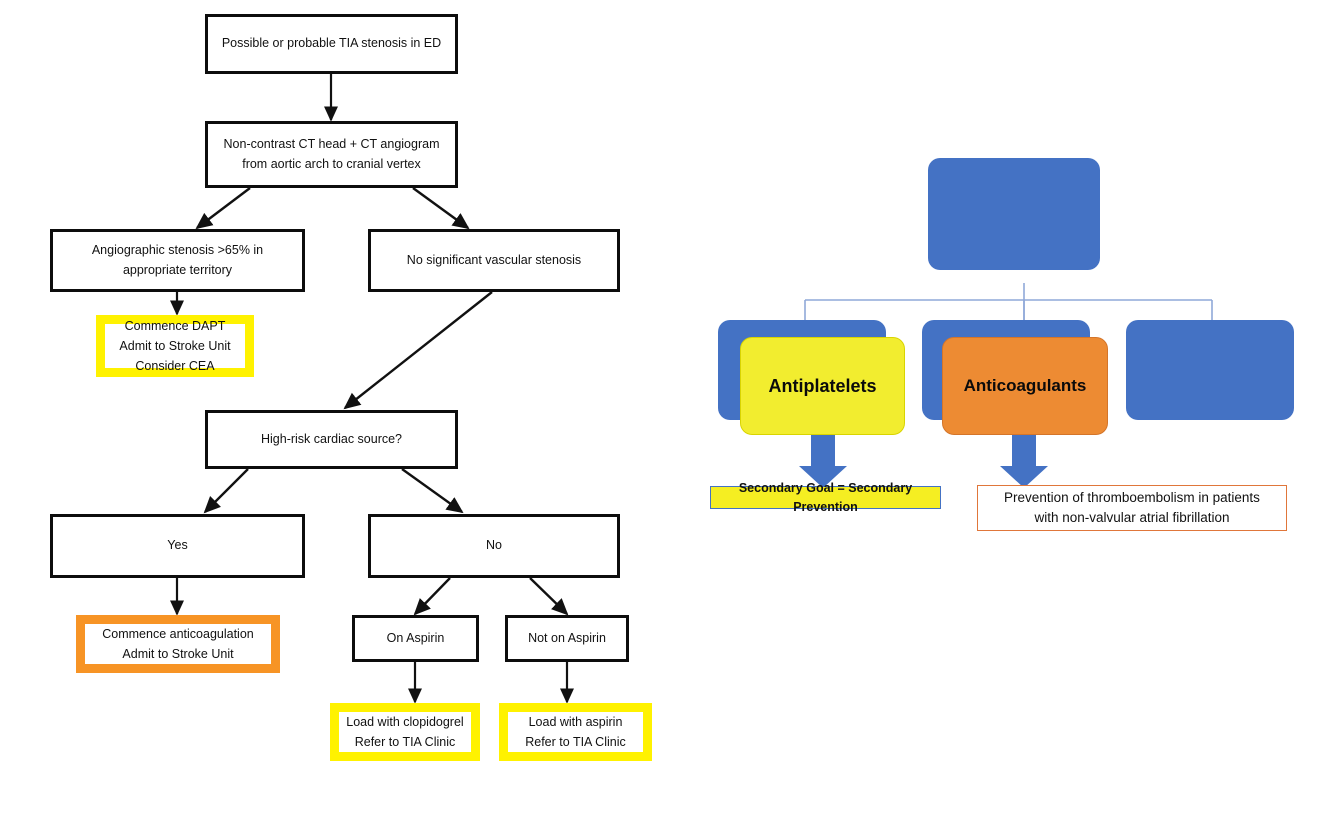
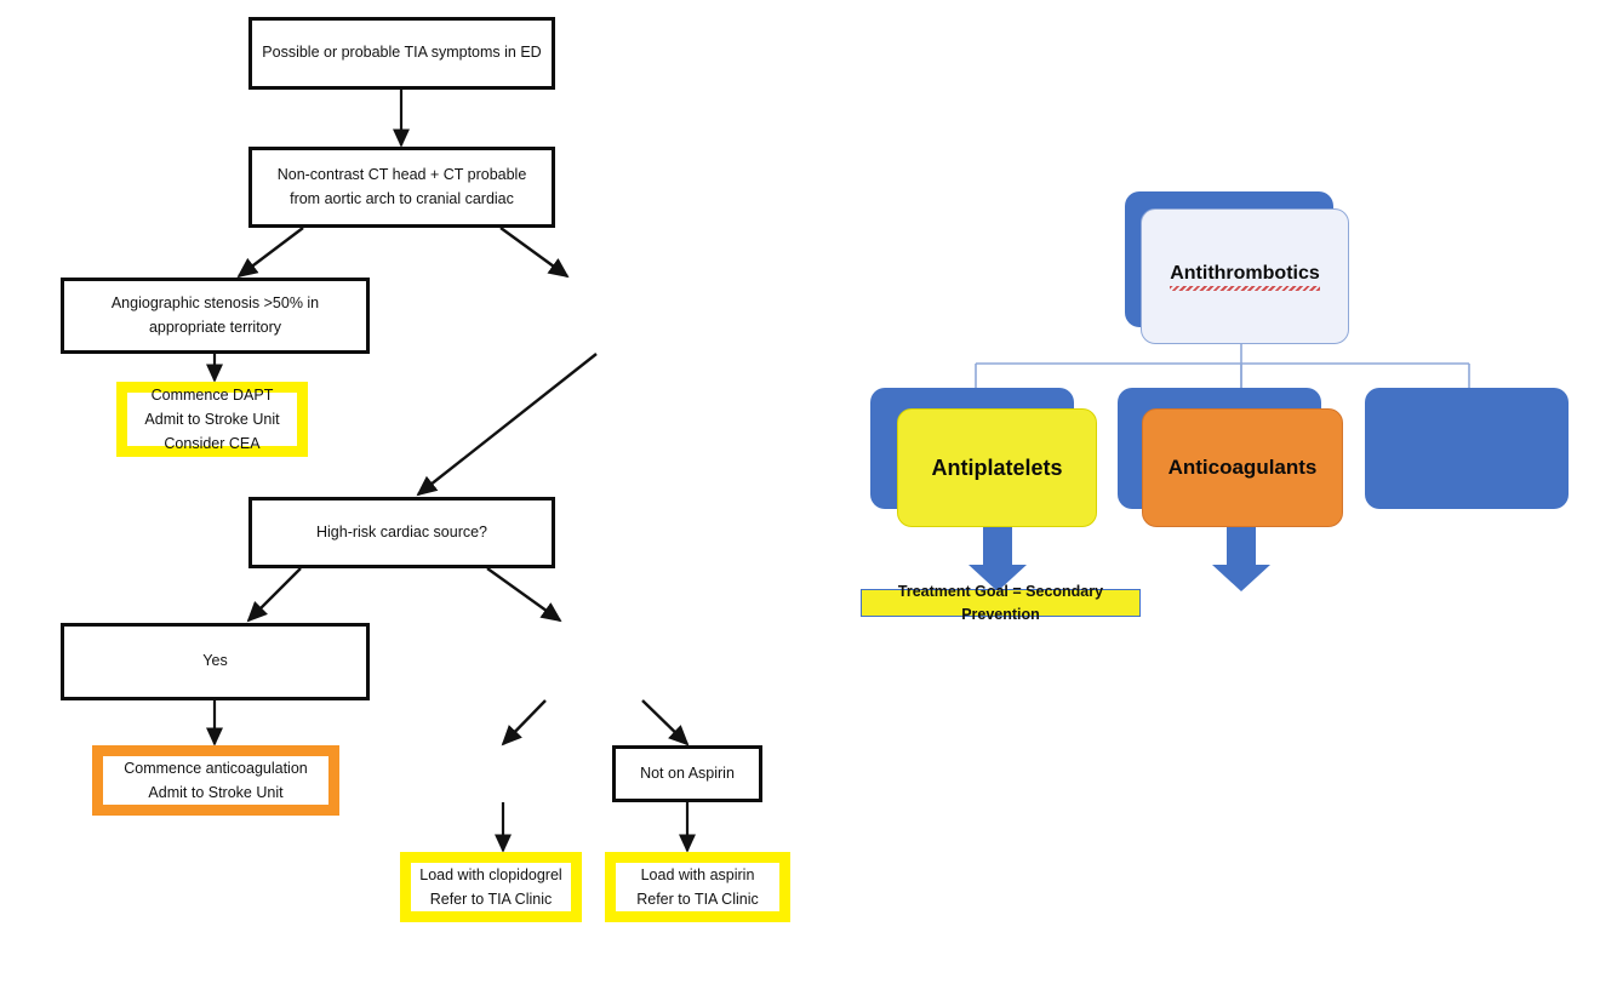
- Possible or probable TIA stenosis in ED
+ Possible or probable TIA symptoms in ED
- Non-contrast CT head + CT angiogram
+ Non-contrast CT head + CT probable
- from aortic arch to cranial vertex
+ from aortic arch to cranial cardiac
- Angiographic stenosis >65% in
+ Angiographic stenosis >50% in
  appropriate territory
- No significant vascular stenosis
  Commence DAPT
  Admit to Stroke Unit
  Consider CEA
  High-risk cardiac source?
  Yes
- No
  Commence anticoagulation
  Admit to Stroke Unit
- On Aspirin
  Not on Aspirin
  Load with clopidogrel
  Refer to TIA Clinic
  Load with aspirin
  Refer to TIA Clinic
+ Antithrombotics
  Antiplatelets
  Anticoagulants
- Secondary Goal = Secondary Prevention
+ Treatment Goal = Secondary Prevention
- Prevention of thromboembolism in patients
- with non-valvular atrial fibrillation
